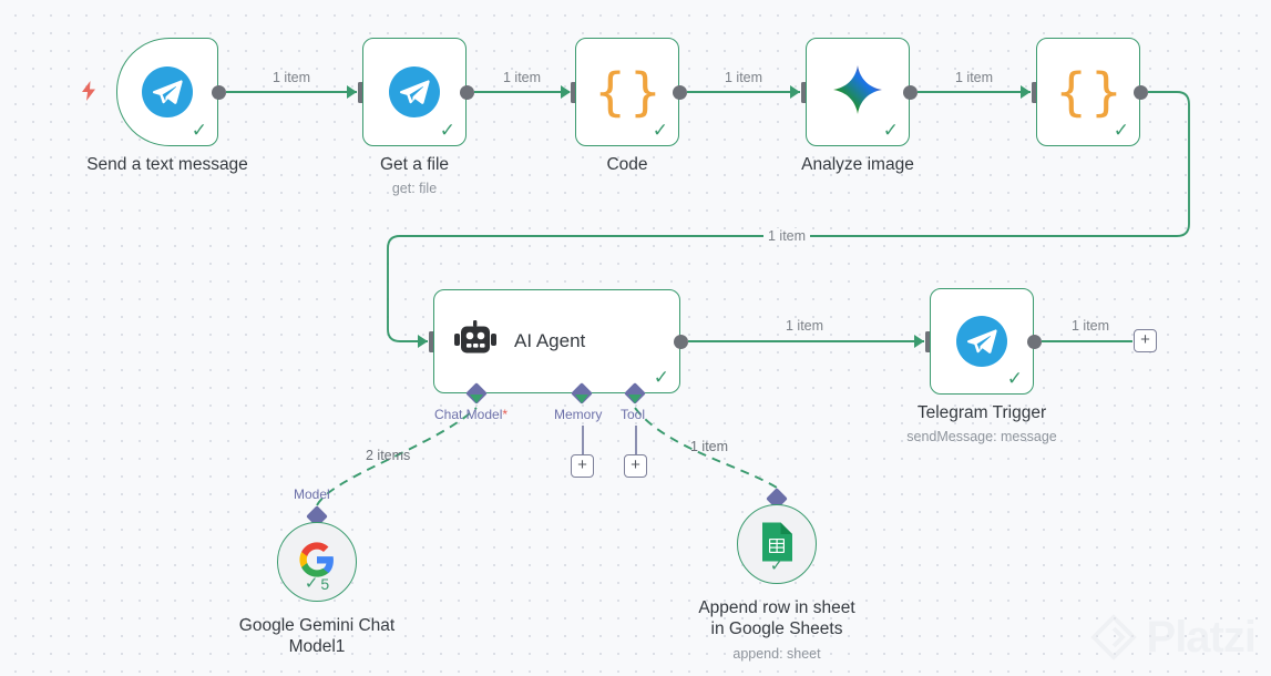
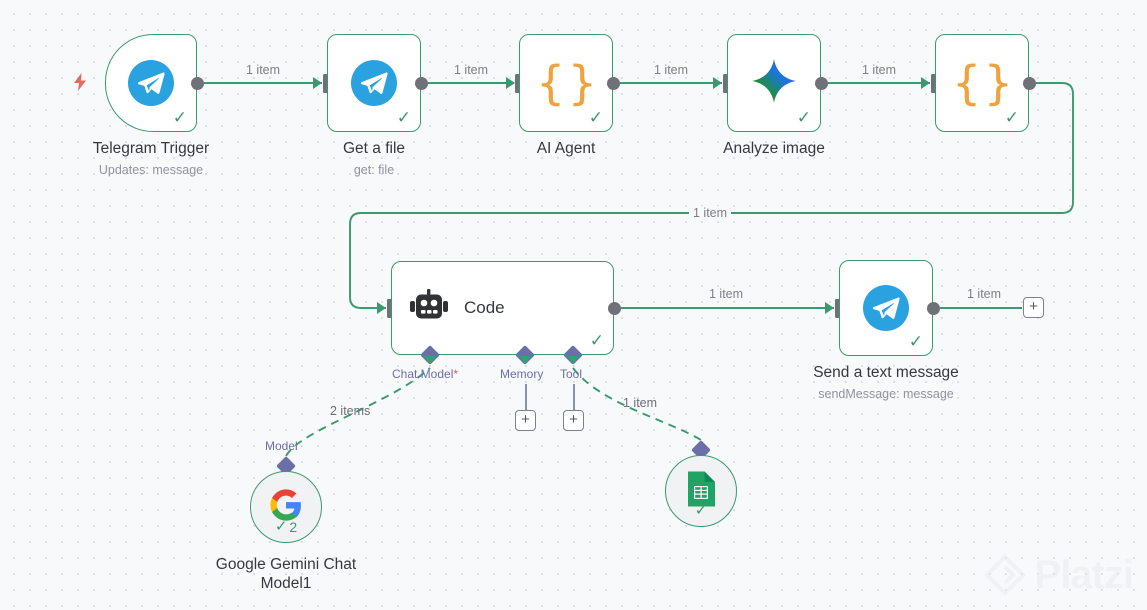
  ✓
- Send a text message
+ Telegram Trigger
+ Updates: message
  ✓
  Get a file
  get: file
  { }
  ✓
- Code
+ AI Agent
  ✓
  Analyze image
  { }
  ✓
- AI Agent
+ Code
  ✓
  Chat Model*
  Memory
  Tool
  ✓
- Telegram Trigger
+ Send a text message
  sendMessage: message
  Model
  ✓
- 5
+ 2
  Google Gemini Chat
  Model1
  ✓
- Append row in sheet
- in Google Sheets
- append: sheet
  +
  +
  +
  1 item
  1 item
  1 item
  1 item
  1 item
  1 item
  1 item
  2 items
  1 item
  Platzi
